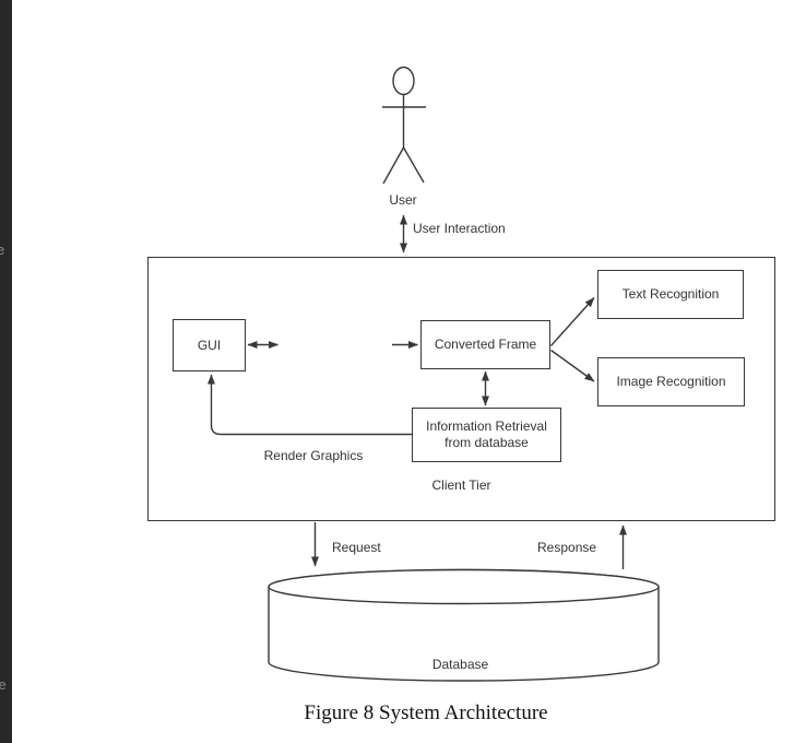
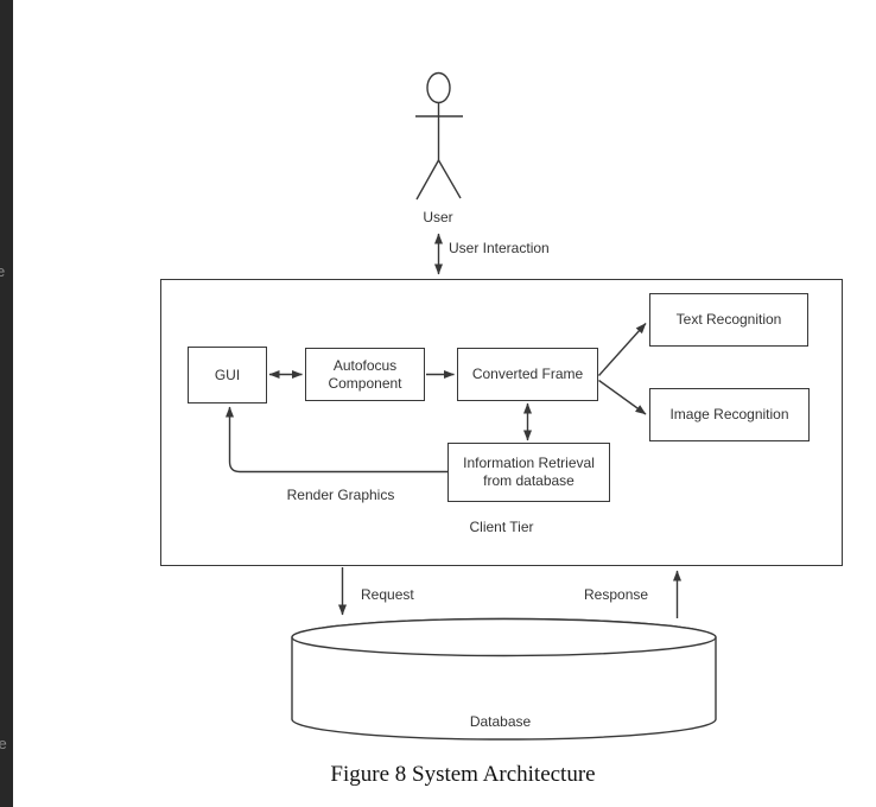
  e
  GUI
+ Autofocus Component
  Converted Frame
  Text Recognition
  Image Recognition
  Information Retrieval from database
  User
  User Interaction
  Render Graphics
  Client Tier
  Request
  Response
  Database
  Figure 8 System Architecture
